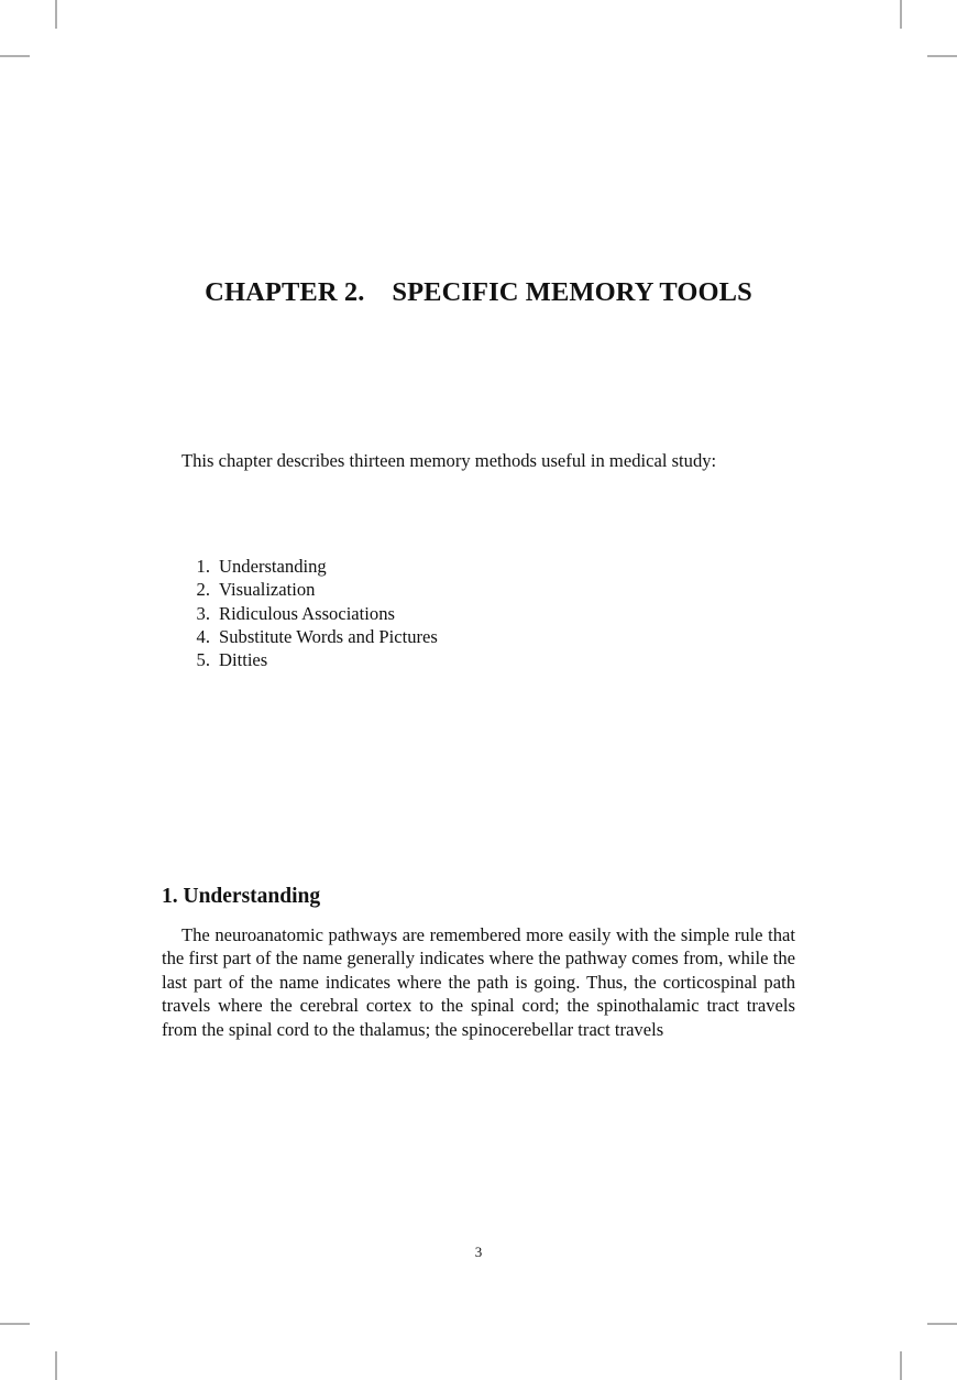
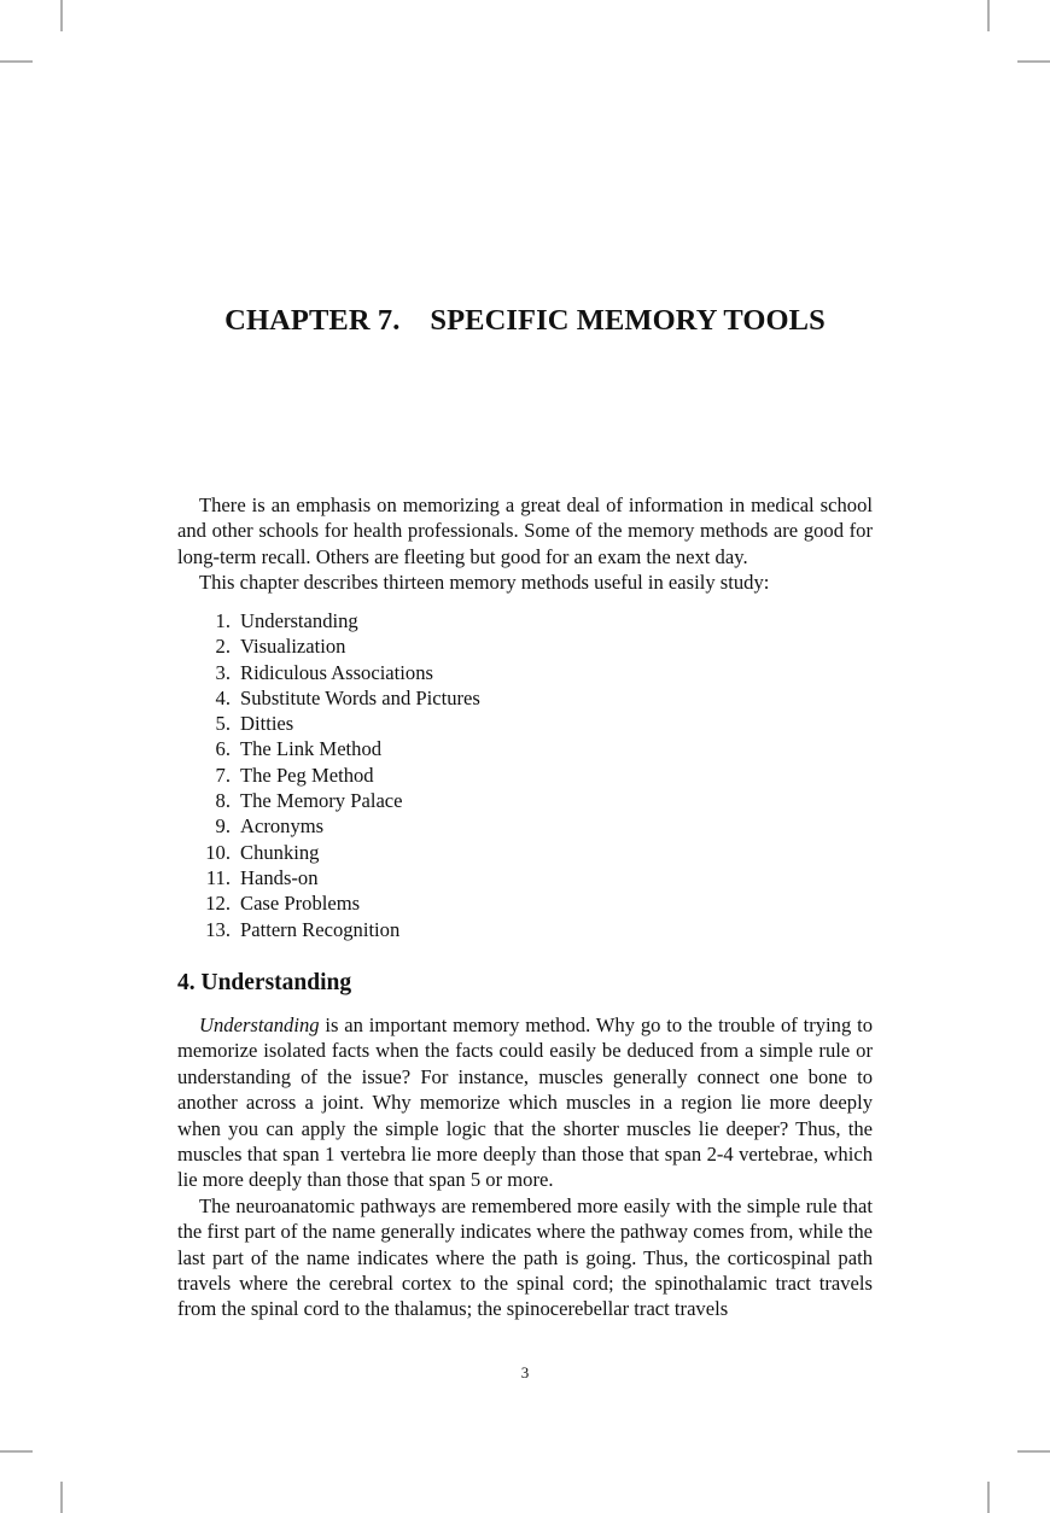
- CHAPTER 2. SPECIFIC MEMORY TOOLS
+ CHAPTER 7. SPECIFIC MEMORY TOOLS
+ There is an emphasis on memorizing a great deal of information in medical school and other schools for health professionals. Some of the memory methods are good for long-term recall. Others are fleeting but good for an exam the next day.
- This chapter describes thirteen memory methods useful in medical study:
+ This chapter describes thirteen memory methods useful in easily study:
  1.
  Understanding
  2.
  Visualization
  3.
  Ridiculous Associations
  4.
  Substitute Words and Pictures
  5.
  Ditties
+ 6.
+ The Link Method
+ 7.
+ The Peg Method
+ 8.
+ The Memory Palace
+ 9.
+ Acronyms
+ 10.
+ Chunking
+ 11.
+ Hands-on
+ 12.
+ Case Problems
+ 13.
+ Pattern Recognition
- 1. Understanding
+ 4. Understanding
+ Understanding is an important memory method. Why go to the trouble of trying to memorize isolated facts when the facts could easily be deduced from a simple rule or understanding of the issue? For instance, muscles generally connect one bone to another across a joint. Why memorize which muscles in a region lie more deeply when you can apply the simple logic that the shorter muscles lie deeper? Thus, the muscles that span 1 vertebra lie more deeply than those that span 2-4 vertebrae, which lie more deeply than those that span 5 or more.
  The neuroanatomic pathways are remembered more easily with the simple rule that the first part of the name generally indicates where the pathway comes from, while the last part of the name indicates where the path is going. Thus, the corticospinal path travels where the cerebral cortex to the spinal cord; the spinothalamic tract travels from the spinal cord to the thalamus; the spinocerebellar tract travels
  3
